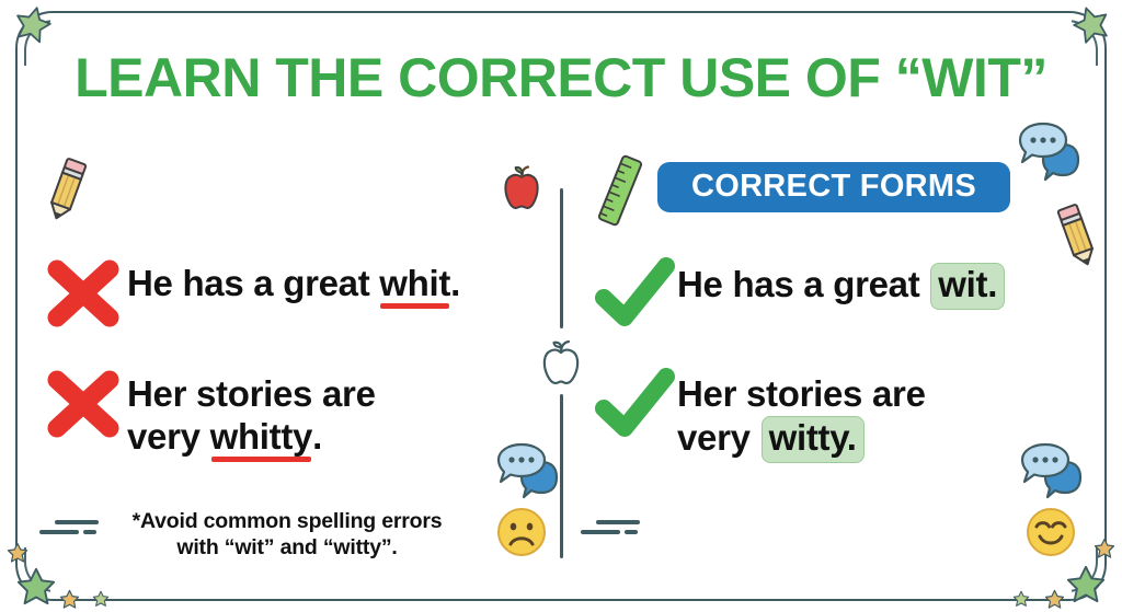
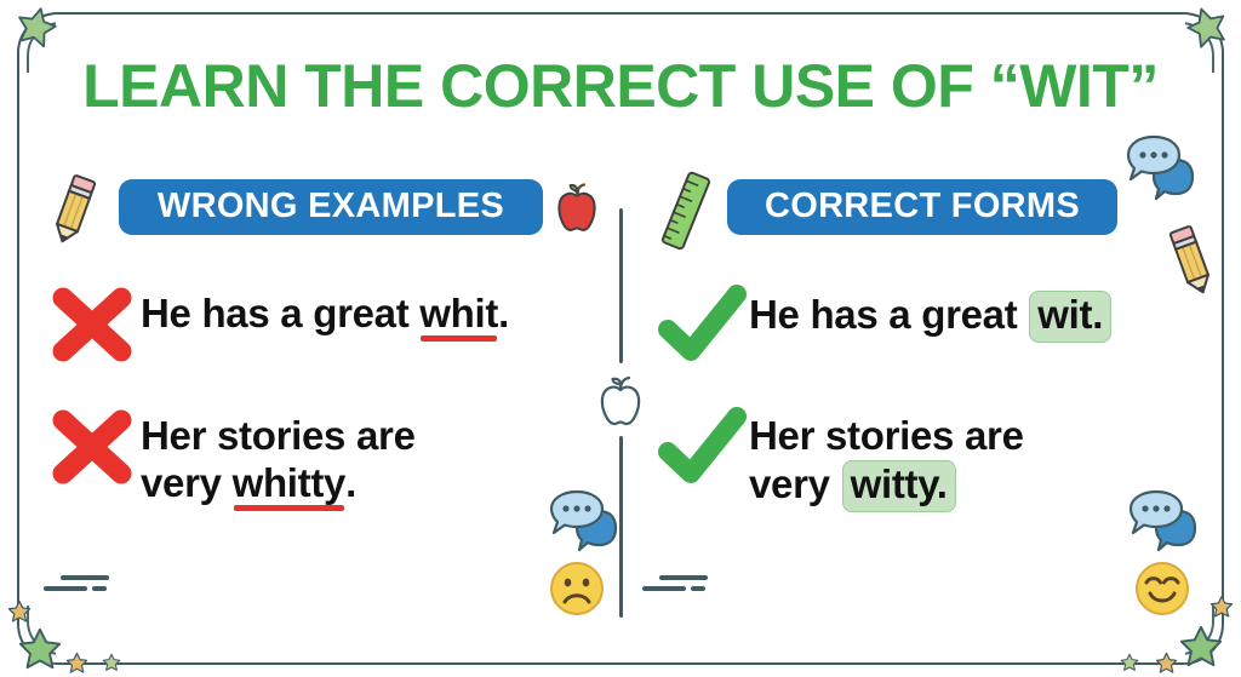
  LEARN THE CORRECT USE OF “WIT”
+ WRONG EXAMPLES
  CORRECT FORMS
  He has a great whit.
  Her stories are
  very whitty.
  He has a great wit.
  Her stories are
  very witty.
- *Avoid common spelling errors
- with “wit” and “witty”.
